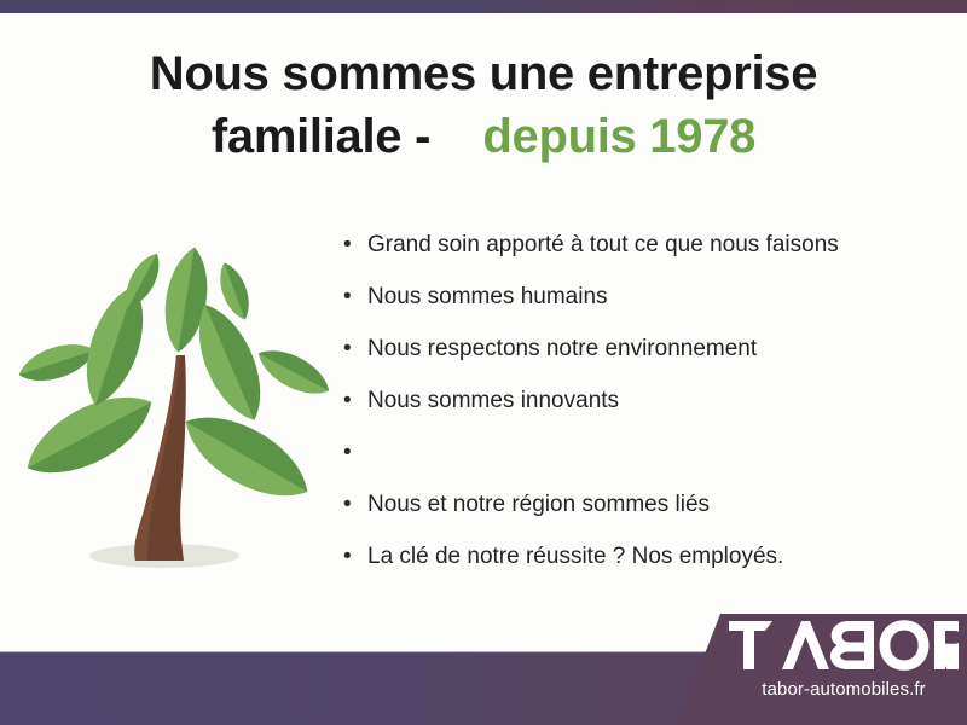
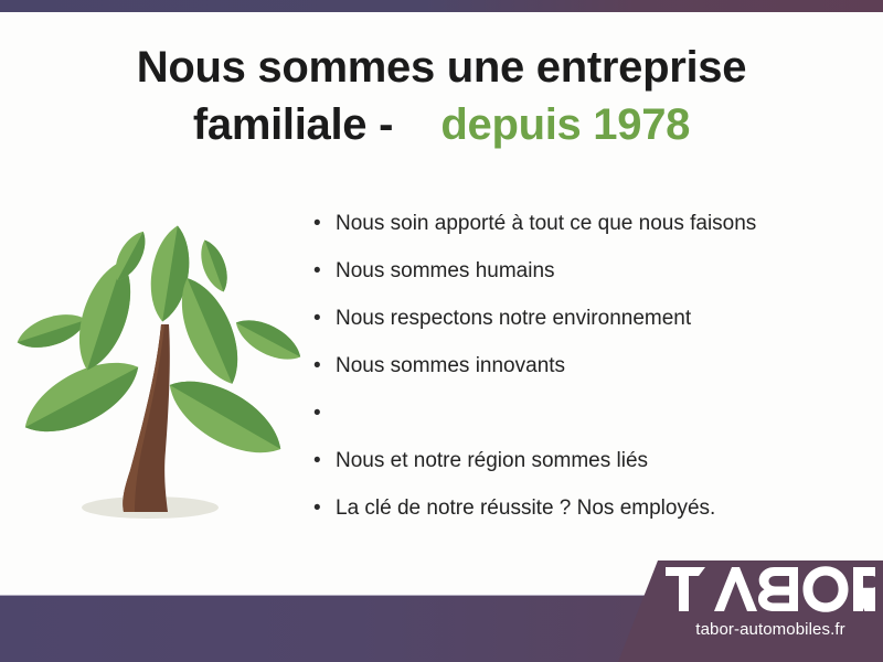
  Nous sommes une entreprise
  familiale - depuis 1978
  •
- Grand soin apporté à tout ce que nous faisons
+ Nous soin apporté à tout ce que nous faisons
  •
  Nous sommes humains
  •
  Nous respectons notre environnement
  •
  Nous sommes innovants
  •
  •
  Nous et notre région sommes liés
  •
  La clé de notre réussite ? Nos employés.
  tabor-automobiles.fr
